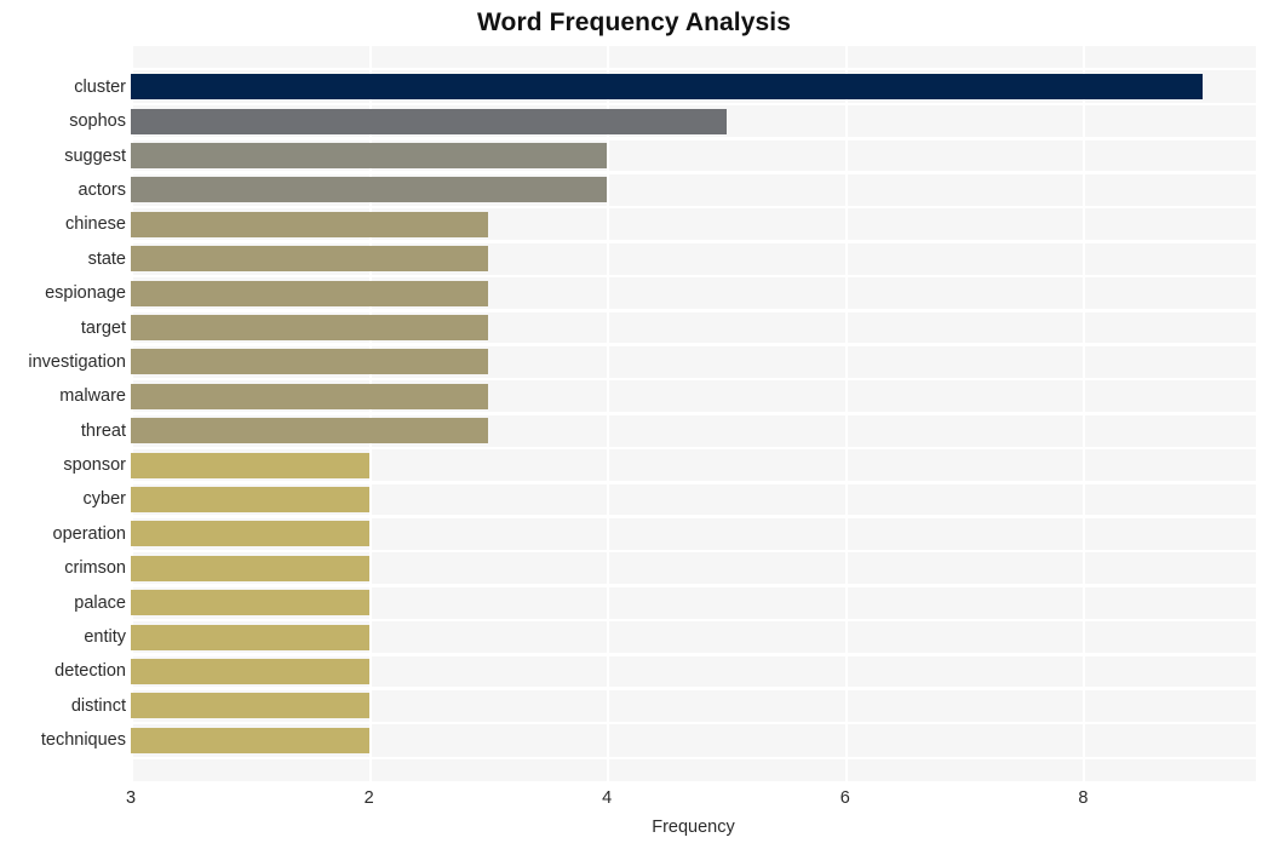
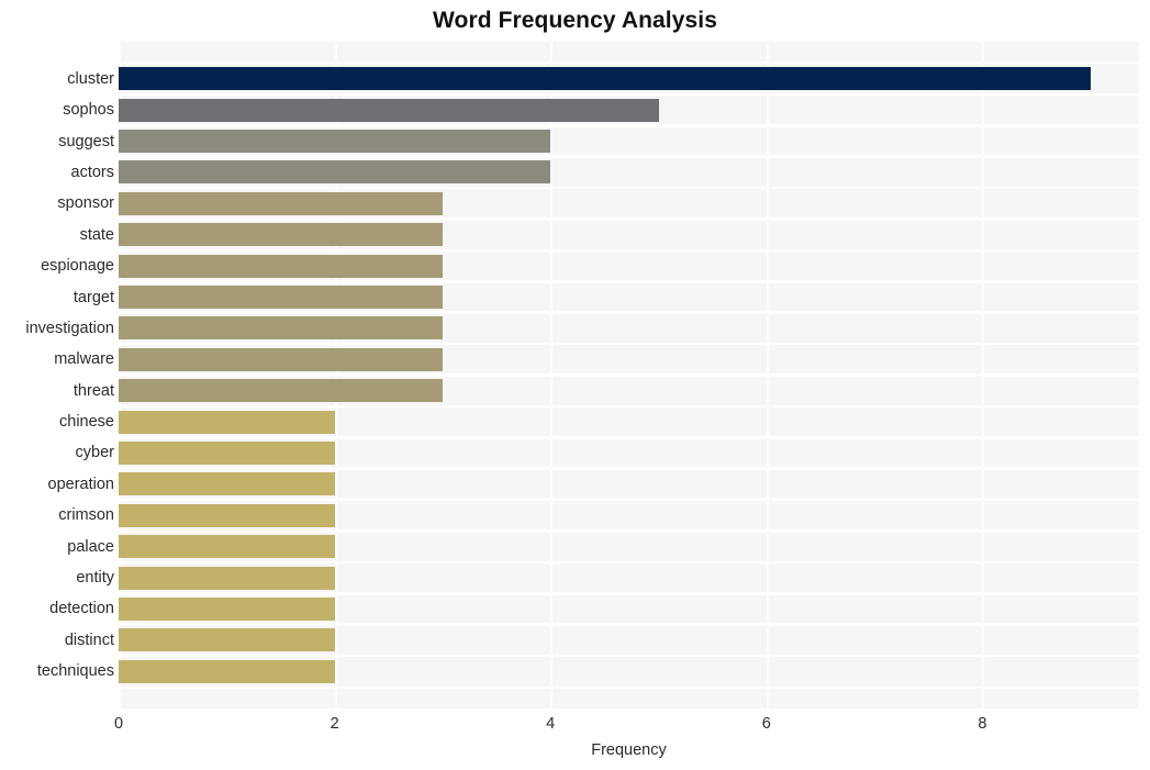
  Word Frequency Analysis
  cluster
  sophos
  suggest
  actors
- chinese
+ sponsor
  state
  espionage
  target
  investigation
  malware
  threat
- sponsor
+ chinese
  cyber
  operation
  crimson
  palace
  entity
  detection
  distinct
  techniques
- 3
+ 0
  2
  4
  6
  8
  Frequency
